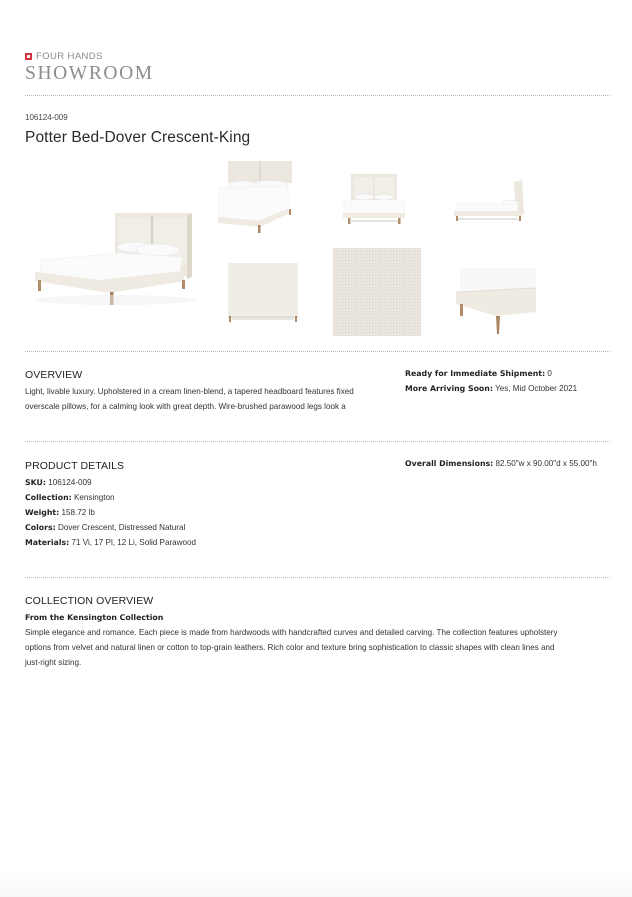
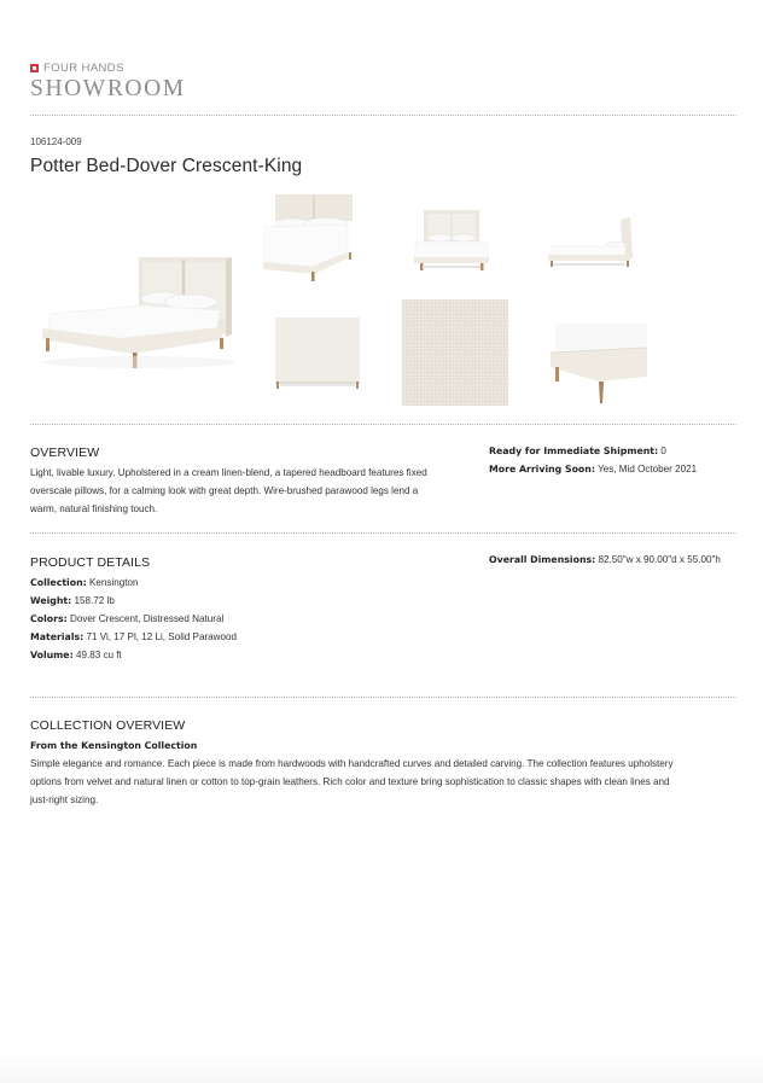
  FOUR HANDS
  SHOWROOM
  106124-009
  Potter Bed-Dover Crescent-King
  OVERVIEW
  Light, livable luxury. Upholstered in a cream linen-blend, a tapered headboard features fixed
- overscale pillows, for a calming look with great depth. Wire-brushed parawood legs look a
+ overscale pillows, for a calming look with great depth. Wire-brushed parawood legs lend a
+ warm, natural finishing touch.
  Ready for Immediate Shipment: 0
  More Arriving Soon: Yes, Mid October 2021
  PRODUCT DETAILS
- SKU: 106124-009
  Collection: Kensington
  Weight: 158.72 lb
  Colors: Dover Crescent, Distressed Natural
  Materials: 71 Vi, 17 Pl, 12 Li, Solid Parawood
+ Volume: 49.83 cu ft
  Overall Dimensions: 82.50"w x 90.00"d x 55.00"h
  COLLECTION OVERVIEW
  From the Kensington Collection
  Simple elegance and romance. Each piece is made from hardwoods with handcrafted curves and detailed carving. The collection features upholstery
  options from velvet and natural linen or cotton to top-grain leathers. Rich color and texture bring sophistication to classic shapes with clean lines and
  just-right sizing.
